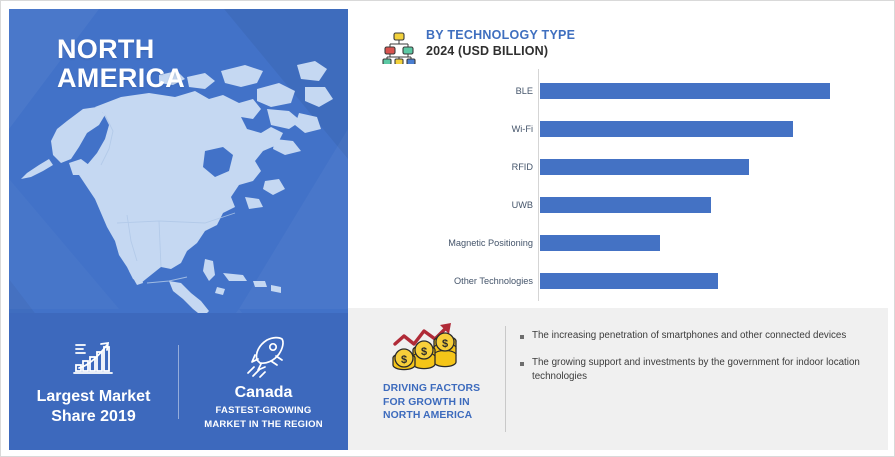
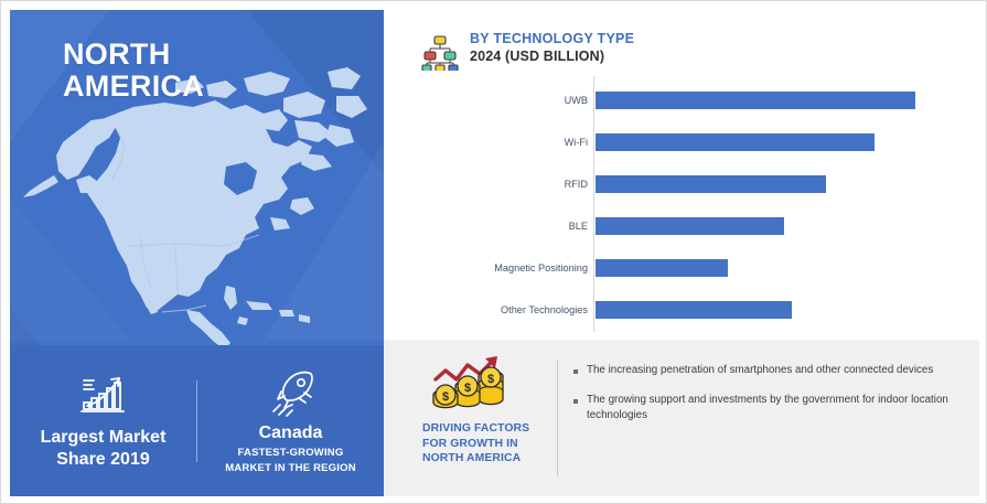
  NORTH
  AMERICA
  Largest Market
  Share 2019
  Canada
  FASTEST-GROWING
  MARKET IN THE REGION
  BY TECHNOLOGY TYPE
  2024 (USD BILLION)
- BLE
+ UWB
  Wi-Fi
  RFID
- UWB
+ BLE
  Magnetic Positioning
  Other Technologies
  $
  $
  $
  DRIVING FACTORS
  FOR GROWTH IN
  NORTH AMERICA
  The increasing penetration of smartphones and other connected devices
  The growing support and investments by the government for indoor location technologies
